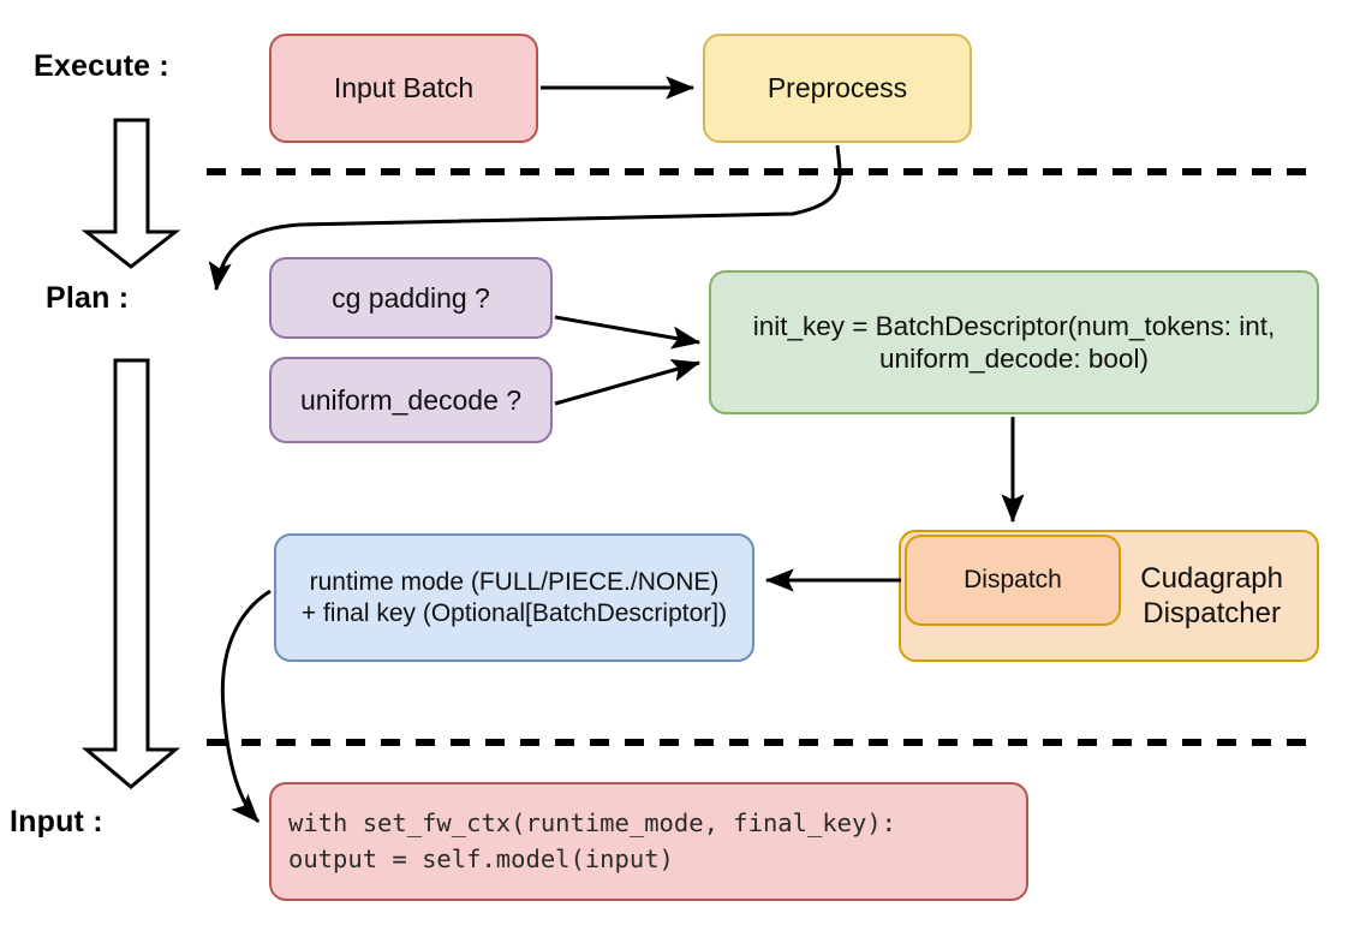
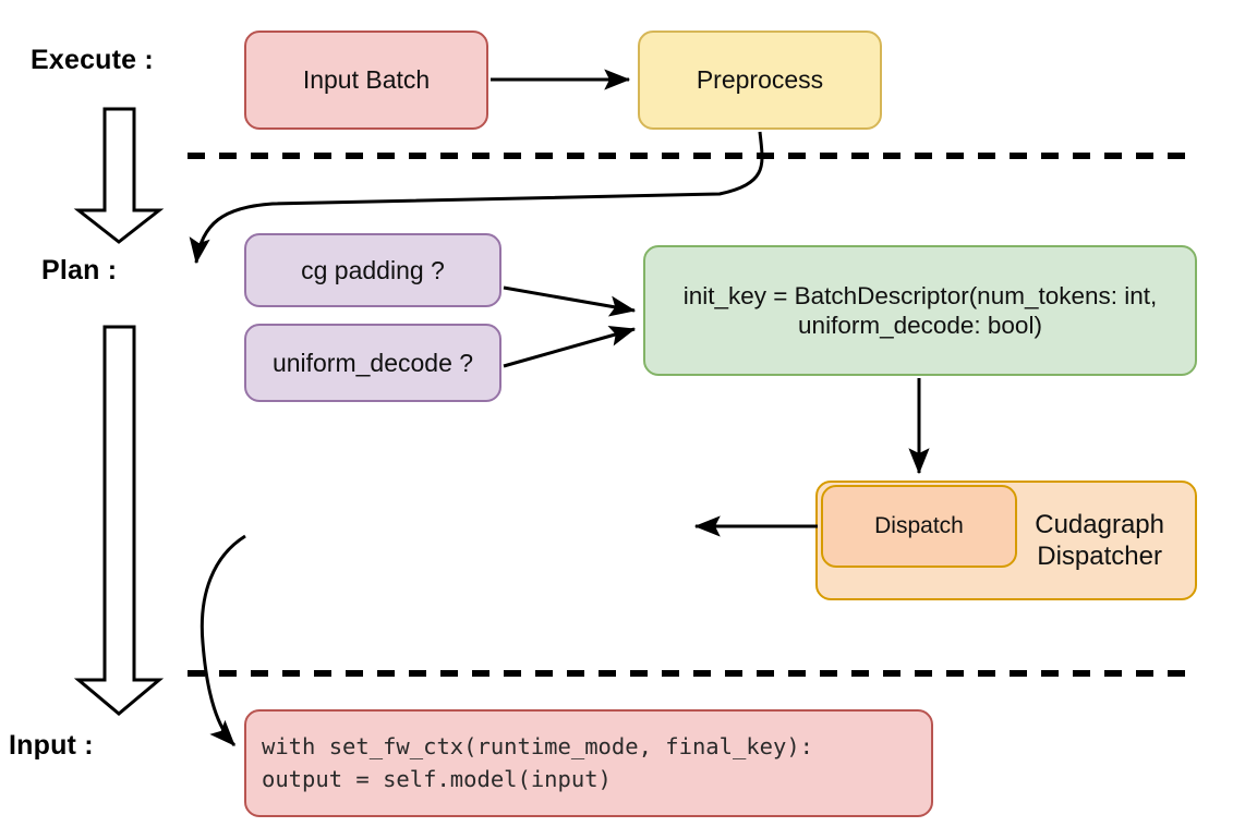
  Execute :
  Plan :
  Input :
  Input Batch
  Preprocess
  cg padding ?
  uniform_decode ?
  init_key = BatchDescriptor(num_tokens: int,
  uniform_decode: bool)
  Cudagraph
  Dispatcher
  Dispatch
- runtime mode (FULL/PIECE./NONE)
- + final key (Optional[BatchDescriptor])
  with set_fw_ctx(runtime_mode, final_key):
  output = self.model(input)
